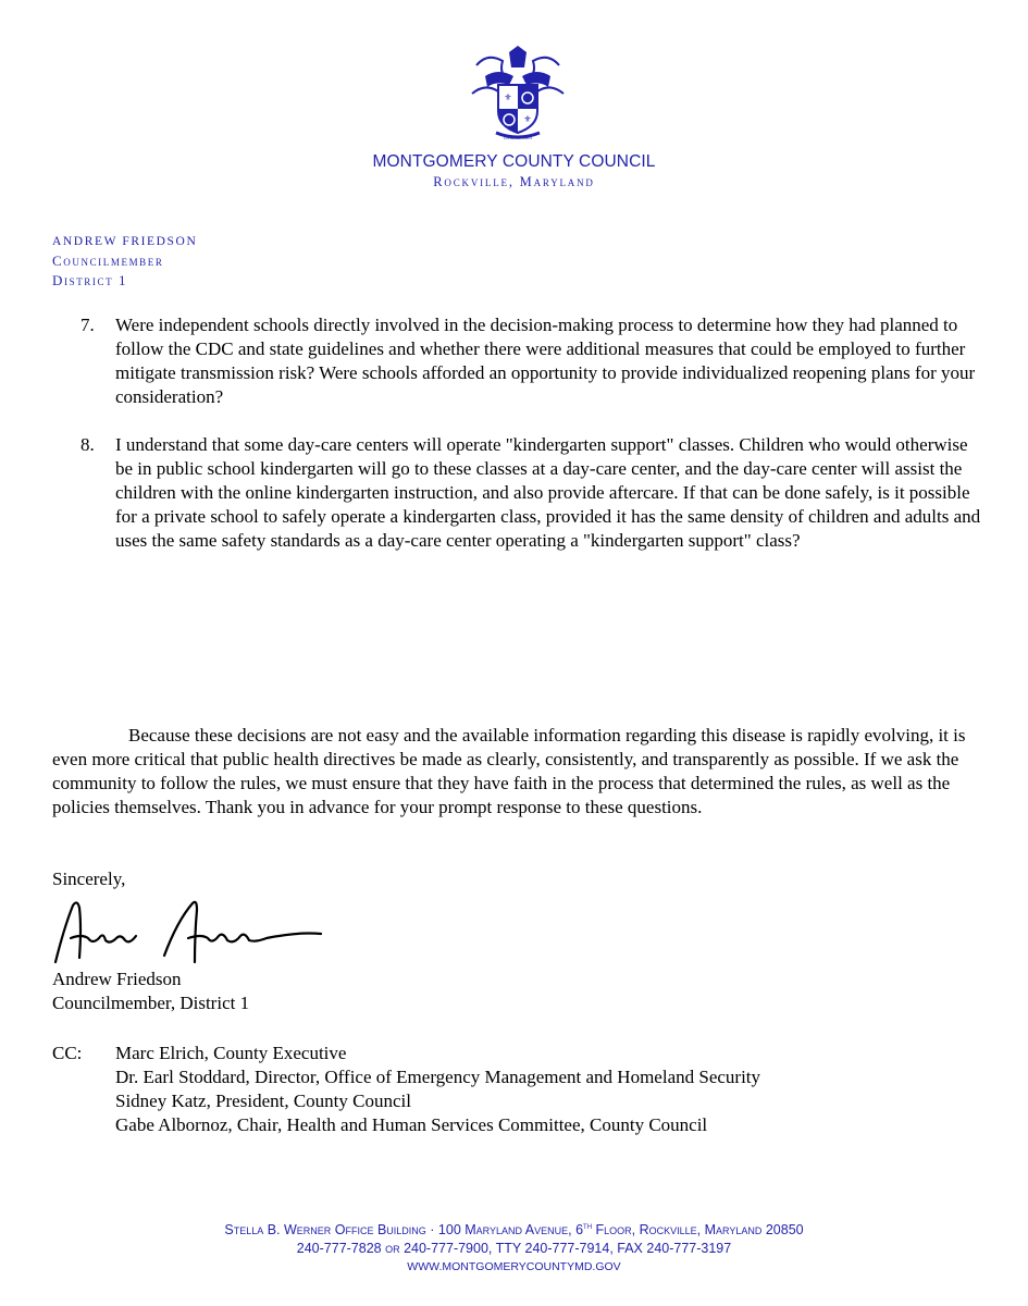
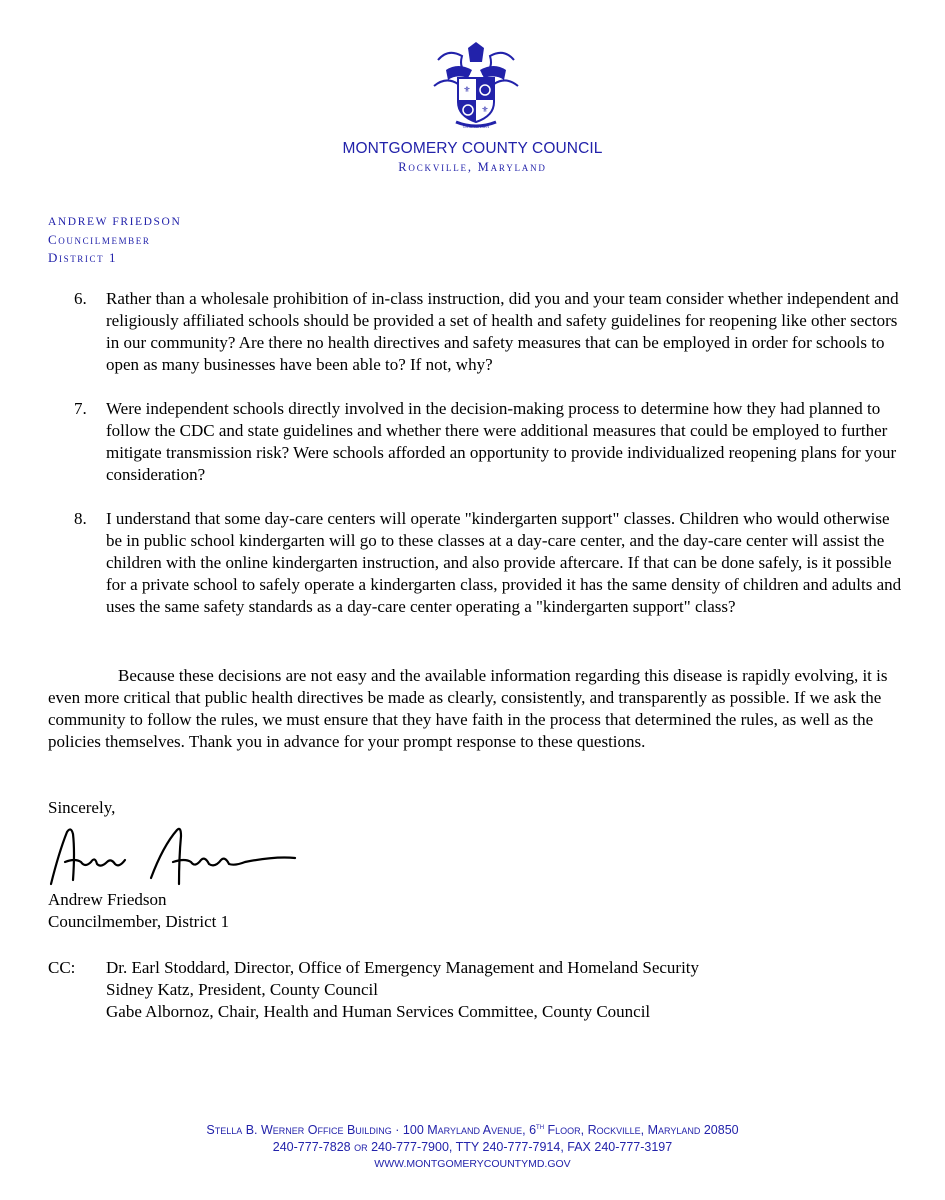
  ⚜
  ⚜
  MONTGOMERY COUNTY COUNCIL
  Rockville, Maryland
  ANDREW FRIEDSON
  Councilmember
  District 1
+ 6.
+ Rather than a wholesale prohibition of in-class instruction, did you and your team consider whether independent and religiously affiliated schools should be provided a set of health and safety guidelines for reopening like other sectors in our community? Are there no health directives and safety measures that can be employed in order for schools to open as many businesses have been able to? If not, why?
  7.
  Were independent schools directly involved in the decision-making process to determine how they had planned to follow the CDC and state guidelines and whether there were additional measures that could be employed to further mitigate transmission risk? Were schools afforded an opportunity to provide individualized reopening plans for your consideration?
  8.
  I understand that some day-care centers will operate "kindergarten support" classes. Children who would otherwise be in public school kindergarten will go to these classes at a day-care center, and the day-care center will assist the children with the online kindergarten instruction, and also provide aftercare. If that can be done safely, is it possible for a private school to safely operate a kindergarten class, provided it has the same density of children and adults and uses the same safety standards as a day-care center operating a "kindergarten support" class?
  Because these decisions are not easy and the available information regarding this disease is rapidly evolving, it is even more critical that public health directives be made as clearly, consistently, and transparently as possible. If we ask the community to follow the rules, we must ensure that they have faith in the process that determined the rules, as well as the policies themselves. Thank you in advance for your prompt response to these questions.
  Sincerely,
  Andrew Friedson
  Councilmember, District 1
  CC:
- Marc Elrich, County Executive
  Dr. Earl Stoddard, Director, Office of Emergency Management and Homeland Security
  Sidney Katz, President, County Council
  Gabe Albornoz, Chair, Health and Human Services Committee, County Council
  Stella B. Werner Office Building · 100 Maryland Avenue, 6th Floor, Rockville, Maryland 20850
  240-777-7828 or 240-777-7900, TTY 240-777-7914, FAX 240-777-3197
  WWW.MONTGOMERYCOUNTYMD.GOV
